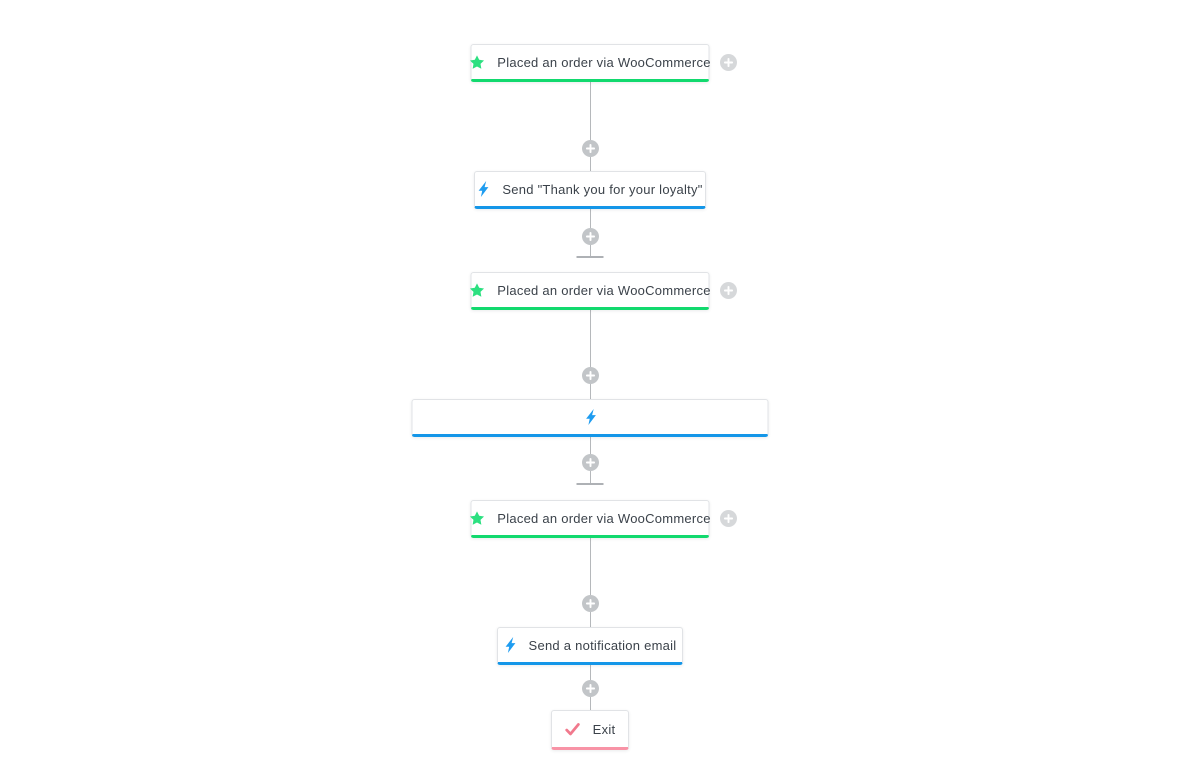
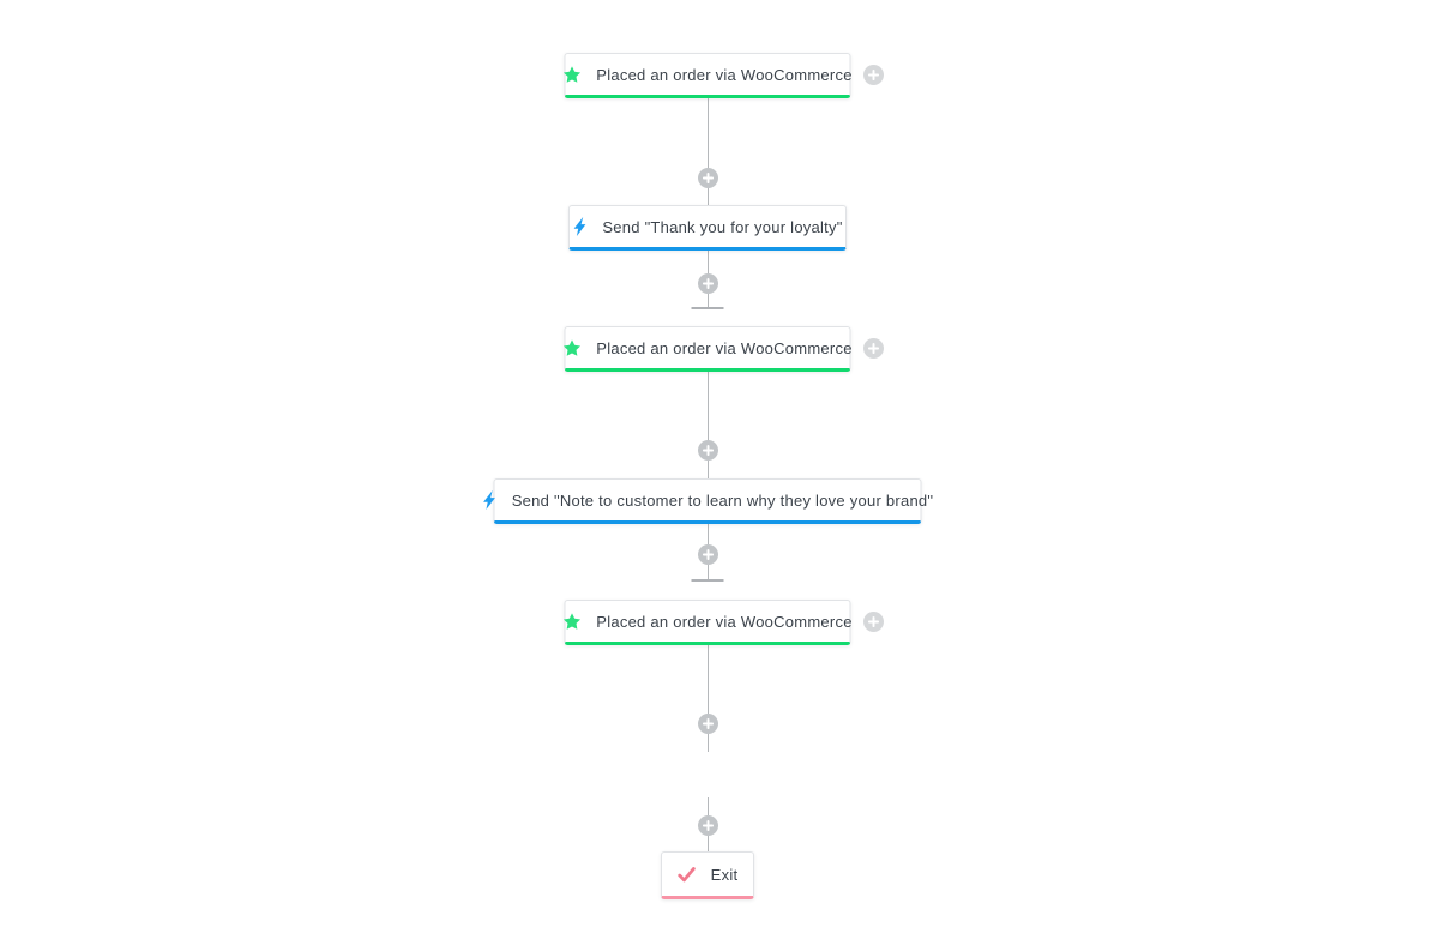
  Placed an order via WooCommerce
  Send "Thank you for your loyalty"
  Placed an order via WooCommerce
+ Send "Note to customer to learn why they love your brand"
  Placed an order via WooCommerce
- Send a notification email
  Exit
